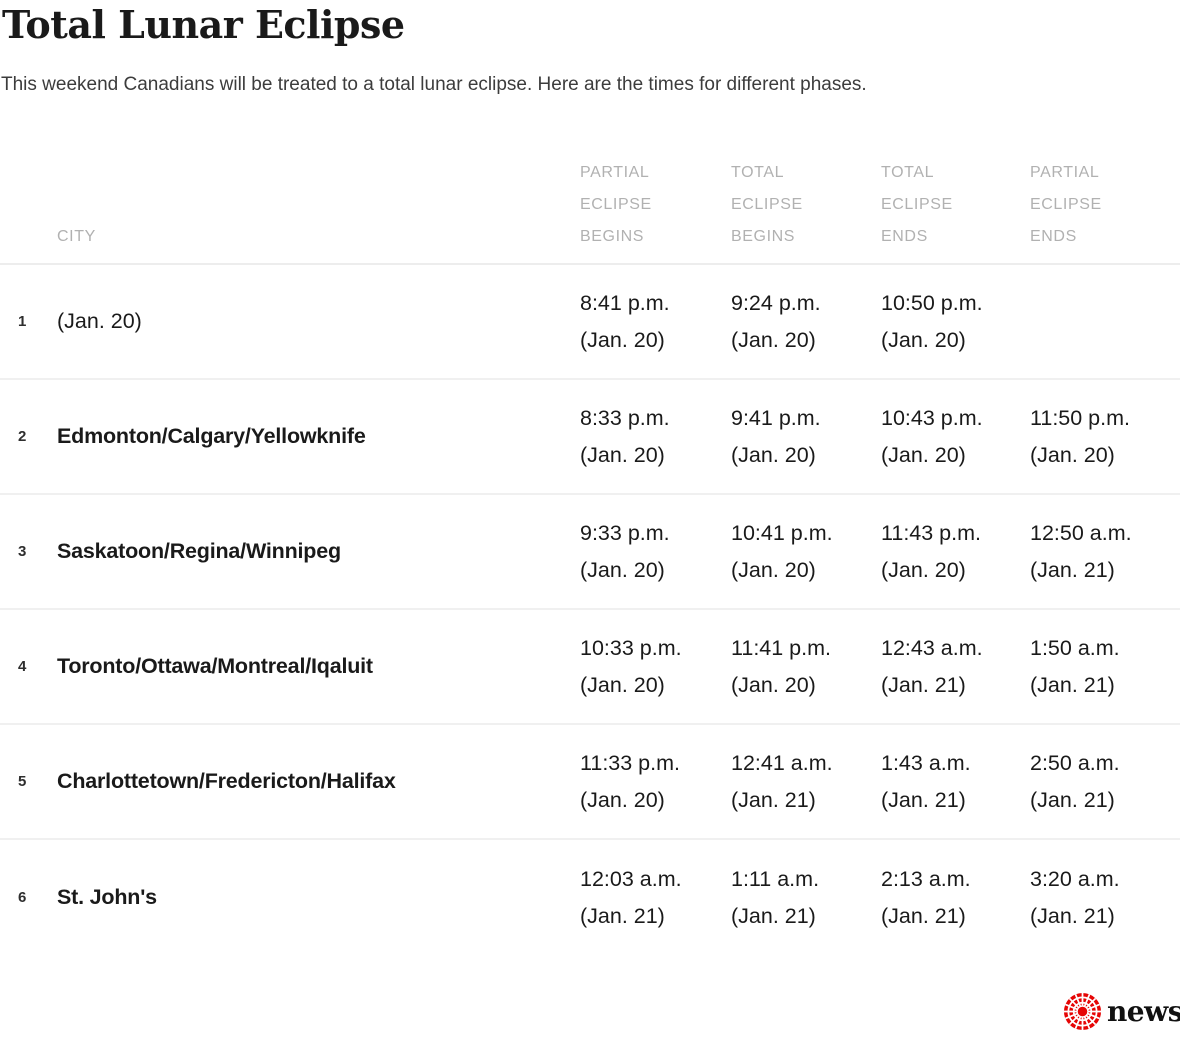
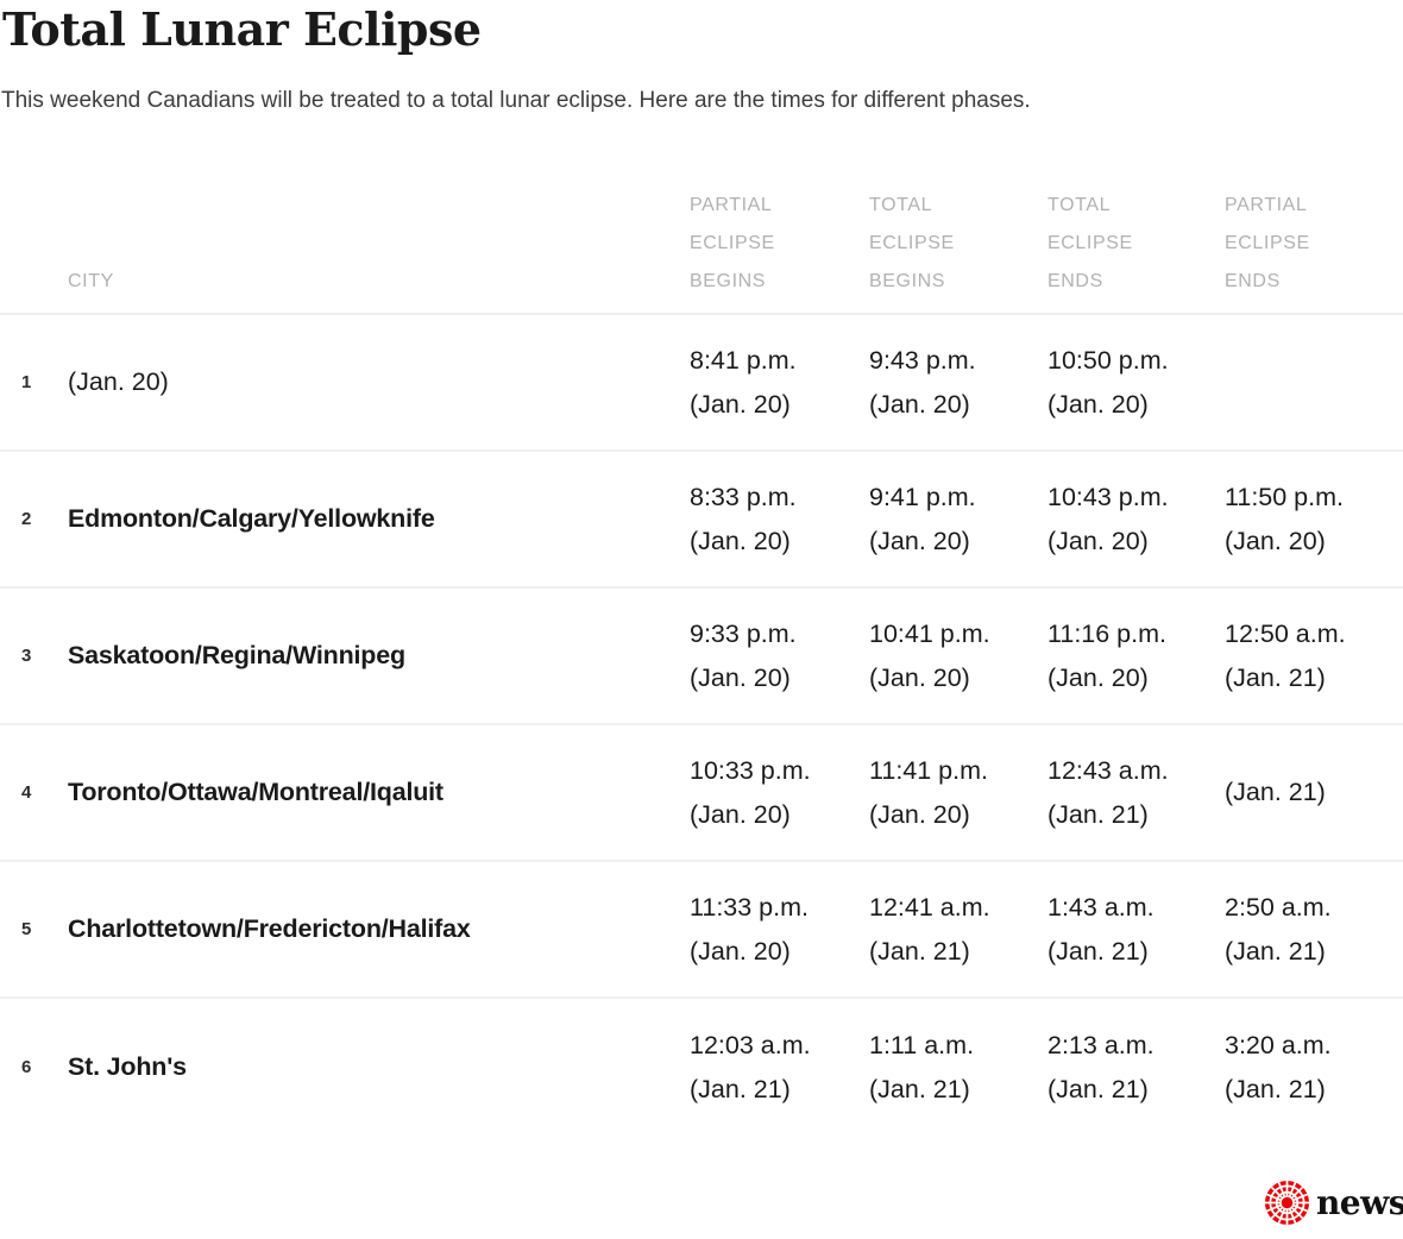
  Total Lunar Eclipse
  This weekend Canadians will be treated to a total lunar eclipse. Here are the times for different phases.
  CITY
  PARTIAL ECLIPSE BEGINS
  TOTAL ECLIPSE BEGINS
  TOTAL ECLIPSE ENDS
  PARTIAL ECLIPSE ENDS
  1
  (Jan. 20)
  8:41 p.m.
  (Jan. 20)
- 9:24 p.m.
+ 9:43 p.m.
  (Jan. 20)
  10:50 p.m.
  (Jan. 20)
  2
  Edmonton/Calgary/Yellowknife
  8:33 p.m.
  (Jan. 20)
  9:41 p.m.
  (Jan. 20)
  10:43 p.m.
  (Jan. 20)
  11:50 p.m.
  (Jan. 20)
  3
  Saskatoon/Regina/Winnipeg
  9:33 p.m.
  (Jan. 20)
  10:41 p.m.
  (Jan. 20)
- 11:43 p.m.
+ 11:16 p.m.
  (Jan. 20)
  12:50 a.m.
  (Jan. 21)
  4
  Toronto/Ottawa/Montreal/Iqaluit
  10:33 p.m.
  (Jan. 20)
  11:41 p.m.
  (Jan. 20)
  12:43 a.m.
  (Jan. 21)
- 1:50 a.m.
  (Jan. 21)
  5
  Charlottetown/Fredericton/Halifax
  11:33 p.m.
  (Jan. 20)
  12:41 a.m.
  (Jan. 21)
  1:43 a.m.
  (Jan. 21)
  2:50 a.m.
  (Jan. 21)
  6
  St. John's
  12:03 a.m.
  (Jan. 21)
  1:11 a.m.
  (Jan. 21)
  2:13 a.m.
  (Jan. 21)
  3:20 a.m.
  (Jan. 21)
  news
